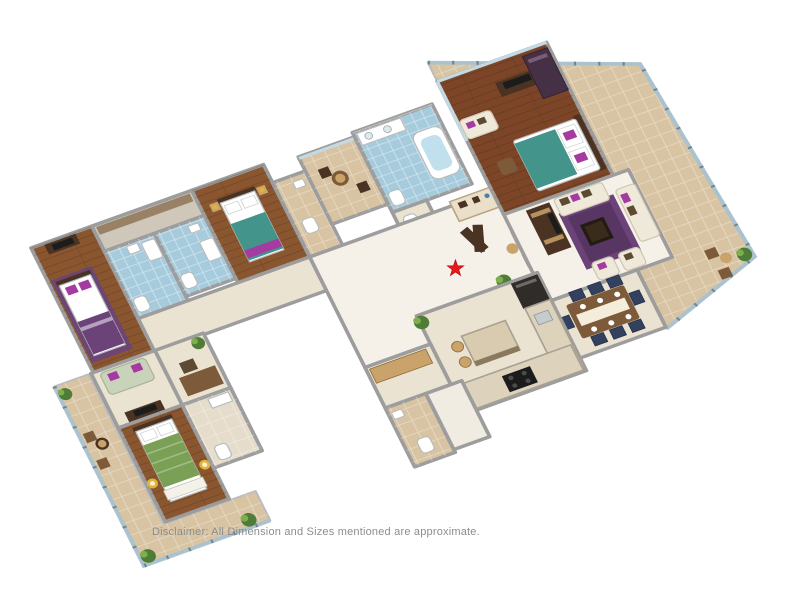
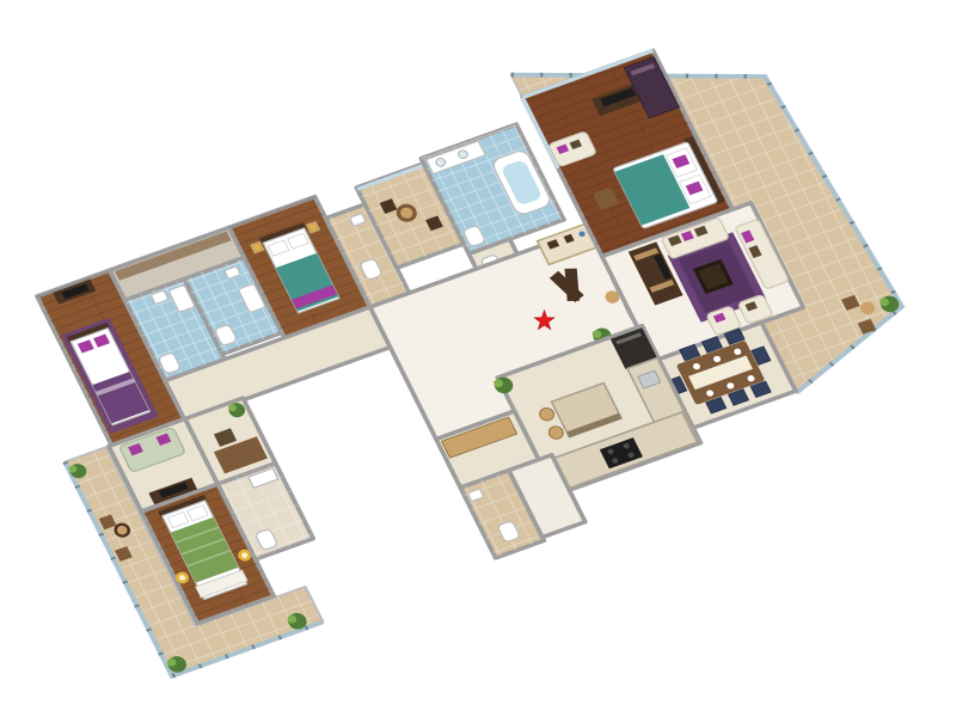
- Disclaimer: All Dimension and Sizes mentioned are approximate.
